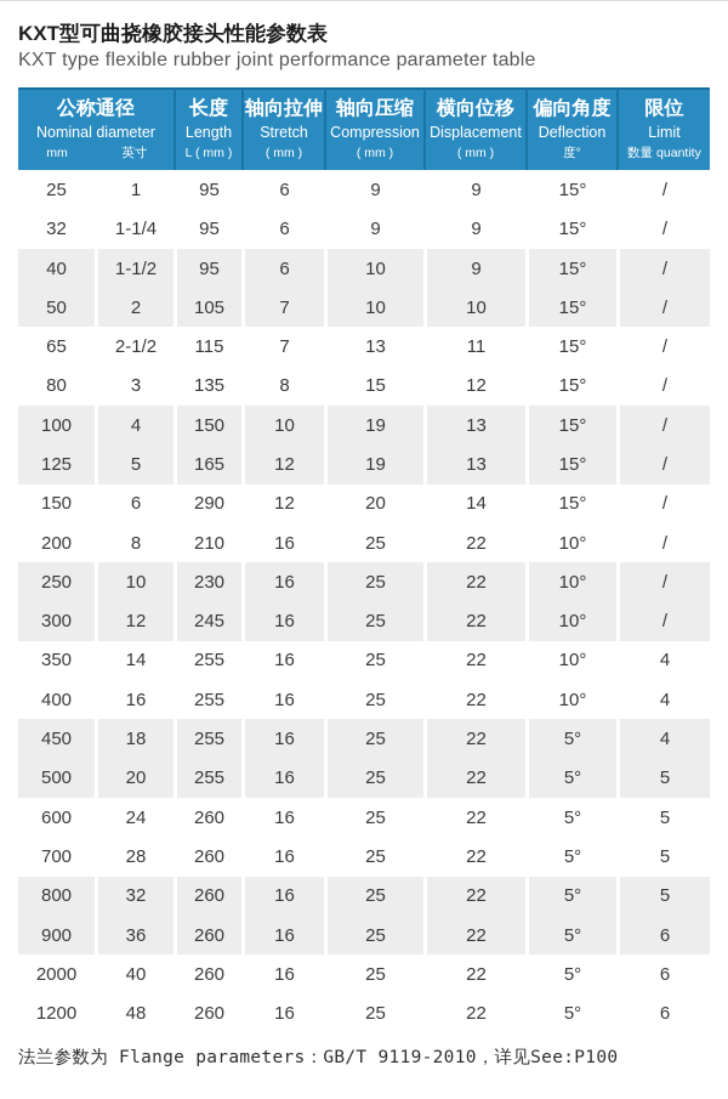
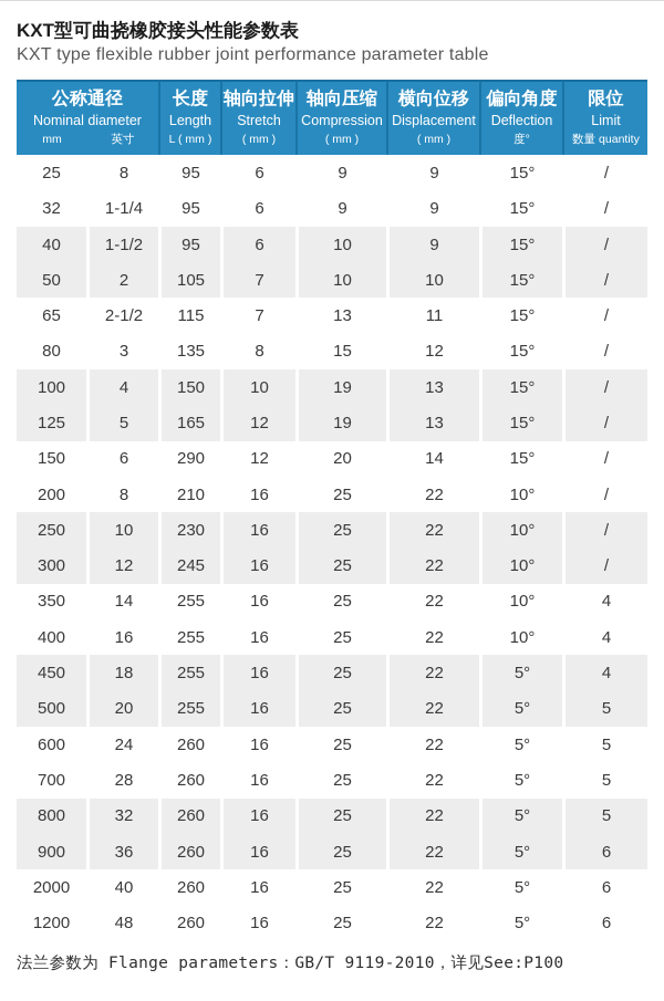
  KXT型可曲挠橡胶接头性能参数表
  KXT type flexible rubber joint performance parameter table
  公称通径 Nominal diameter mm 英寸	长度 Length L ( mm )	轴向拉伸 Stretch ( mm )	轴向压缩 Compression ( mm )	横向位移 Displacement ( mm )	偏向角度 Deflection 度°	限位 Limit 数量 quantity
- 25	1	95	6	9	9	15°	/
+ 25	8	95	6	9	9	15°	/
  32	1-1/4	95	6	9	9	15°	/
  40	1-1/2	95	6	10	9	15°	/
  50	2	105	7	10	10	15°	/
  65	2-1/2	115	7	13	11	15°	/
  80	3	135	8	15	12	15°	/
  100	4	150	10	19	13	15°	/
  125	5	165	12	19	13	15°	/
  150	6	290	12	20	14	15°	/
  200	8	210	16	25	22	10°	/
  250	10	230	16	25	22	10°	/
  300	12	245	16	25	22	10°	/
  350	14	255	16	25	22	10°	4
  400	16	255	16	25	22	10°	4
  450	18	255	16	25	22	5°	4
  500	20	255	16	25	22	5°	5
  600	24	260	16	25	22	5°	5
  700	28	260	16	25	22	5°	5
  800	32	260	16	25	22	5°	5
  900	36	260	16	25	22	5°	6
  2000	40	260	16	25	22	5°	6
  1200	48	260	16	25	22	5°	6
  法兰参数为 Flange parameters：GB/T 9119-2010，详见See:P100
